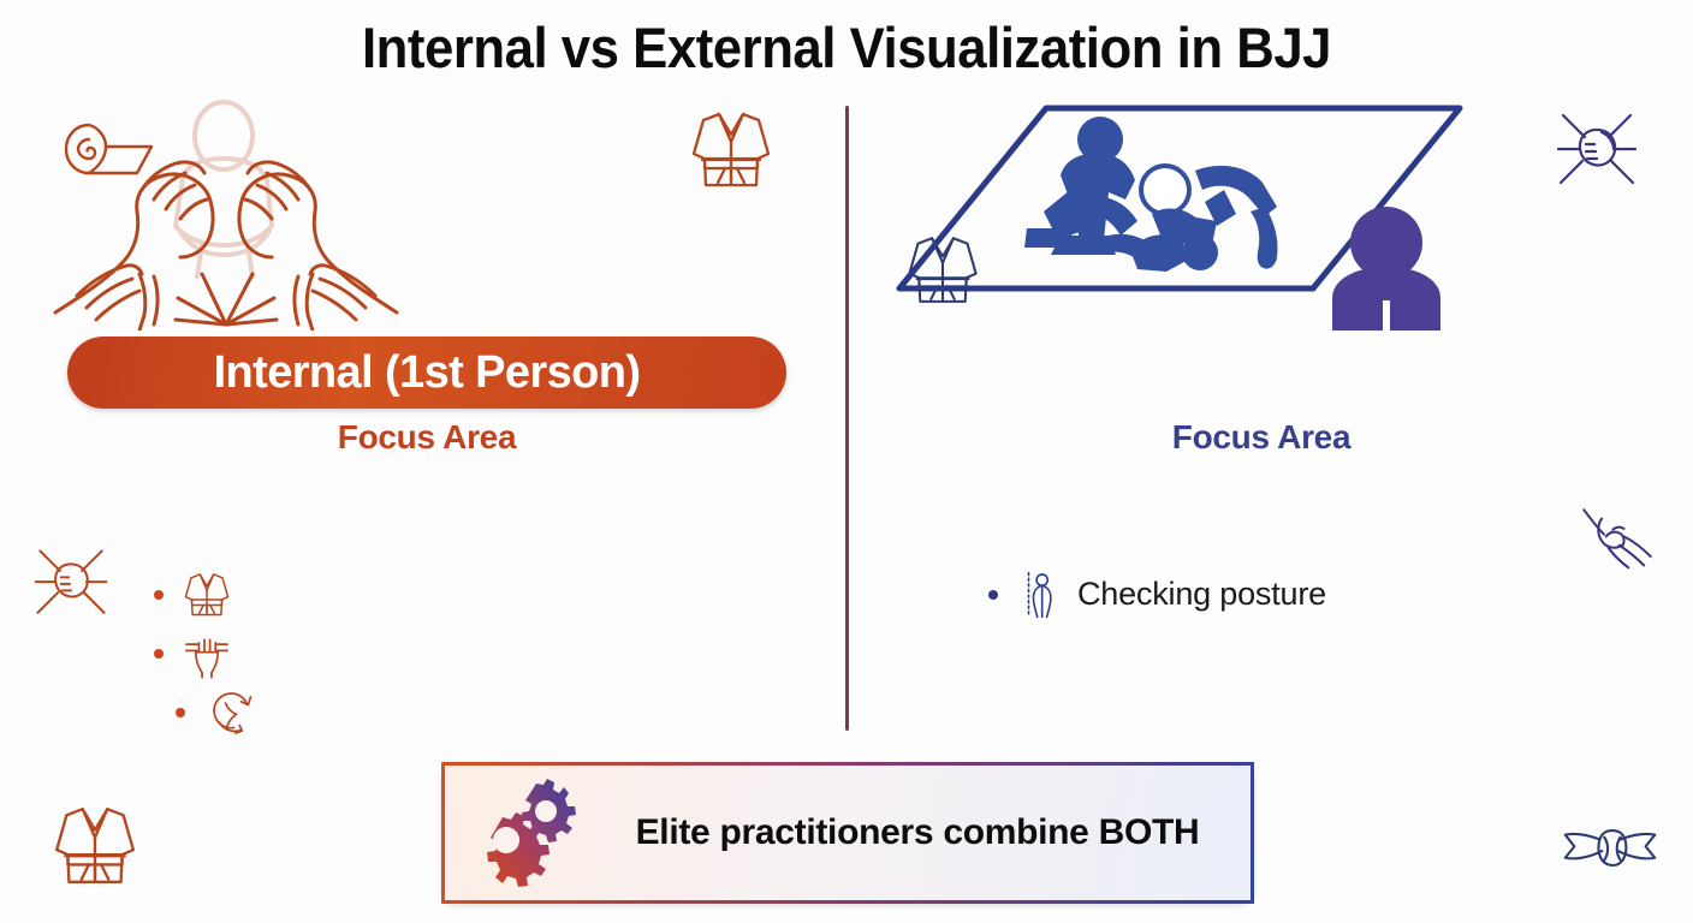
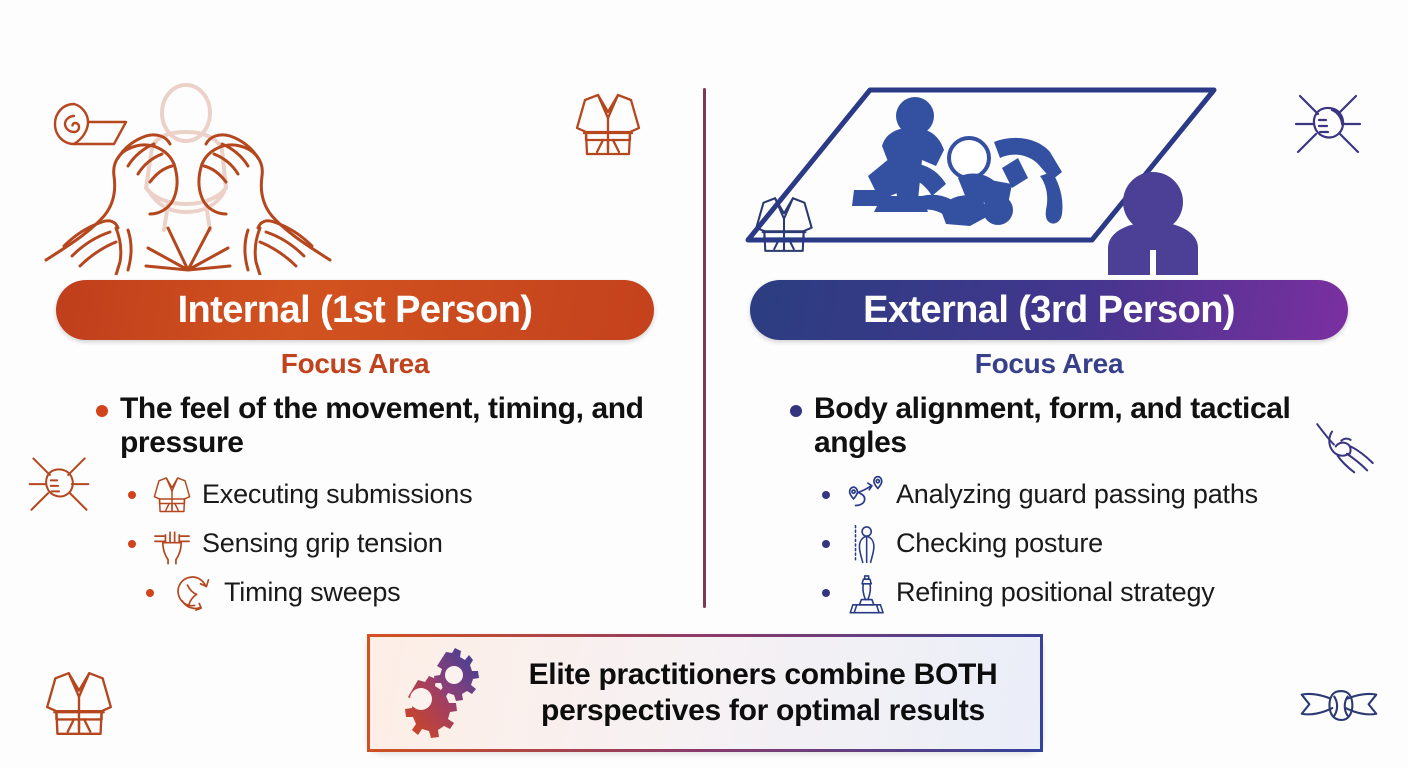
- Internal vs External Visualization in BJJ
  Internal (1st Person)
  Focus Area
+ The feel of the movement, timing, and pressure
+ Executing submissions
+ Sensing grip tension
+ Timing sweeps
+ External (3rd Person)
  Focus Area
+ Body alignment, form, and tactical angles
+ Analyzing guard passing paths
  Checking posture
+ Refining positional strategy
  Elite practitioners combine BOTH
+ perspectives for optimal results
